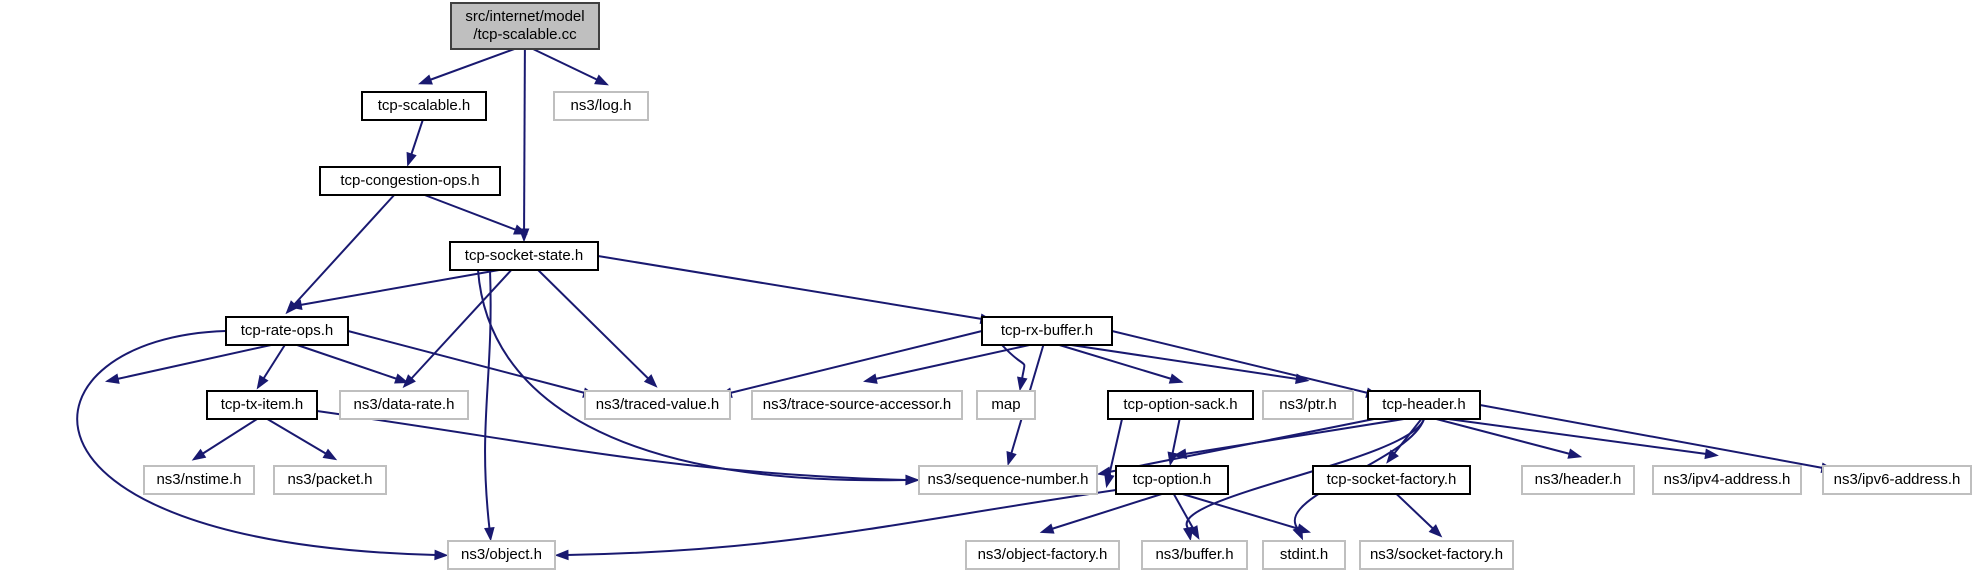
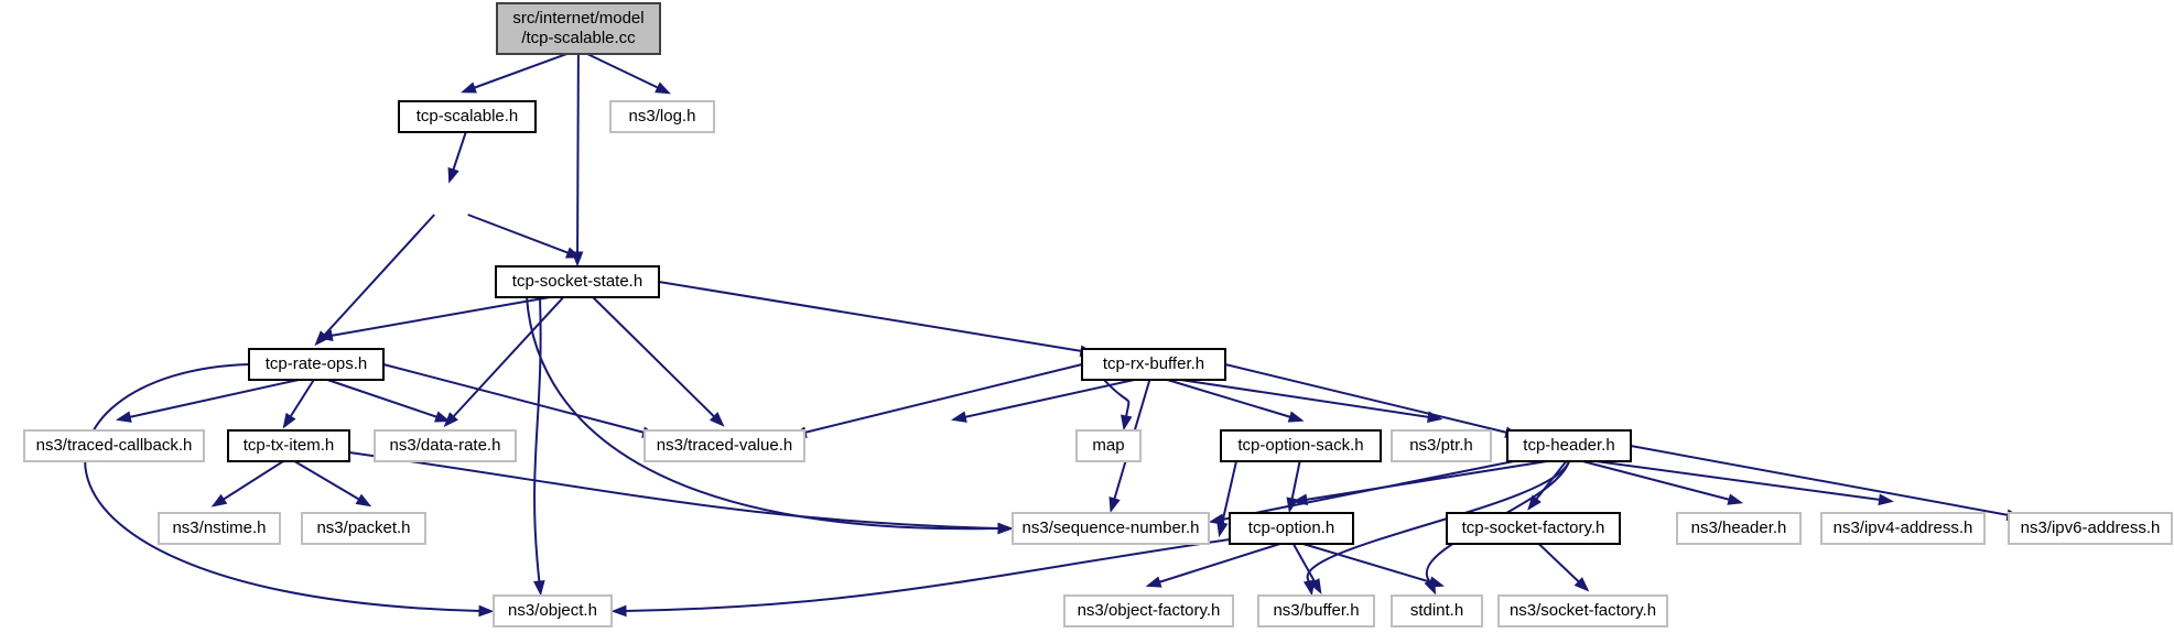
  src/internet/model /tcp-scalable.cc
  tcp-scalable.h
  ns3/log.h
- tcp-congestion-ops.h
  tcp-socket-state.h
  tcp-rx-buffer.h
  tcp-rate-ops.h
+ ns3/traced-callback.h
  tcp-tx-item.h
  ns3/data-rate.h
  ns3/traced-value.h
- ns3/trace-source-accessor.h
  map
  tcp-option-sack.h
  ns3/ptr.h
  tcp-header.h
  ns3/nstime.h
  ns3/packet.h
  ns3/sequence-number.h
  tcp-option.h
  tcp-socket-factory.h
  ns3/header.h
  ns3/ipv4-address.h
  ns3/ipv6-address.h
  ns3/object.h
  ns3/object-factory.h
  ns3/buffer.h
  stdint.h
  ns3/socket-factory.h
